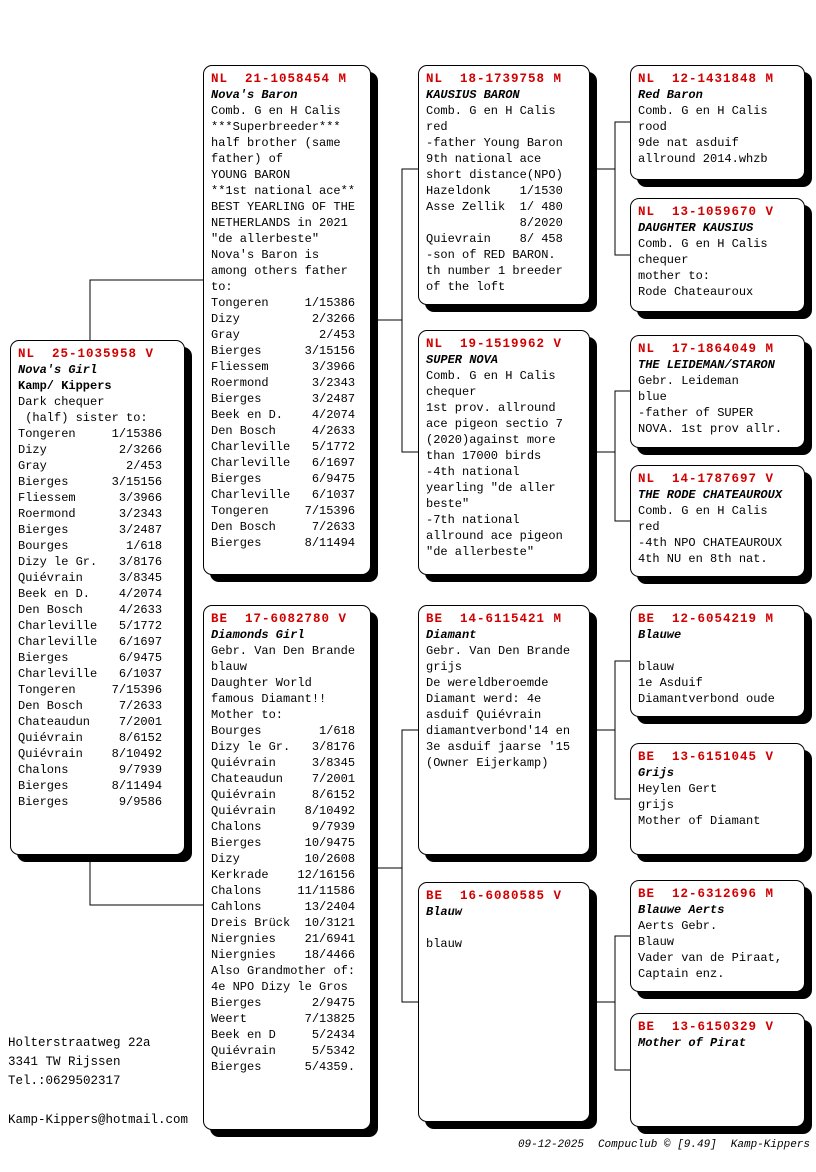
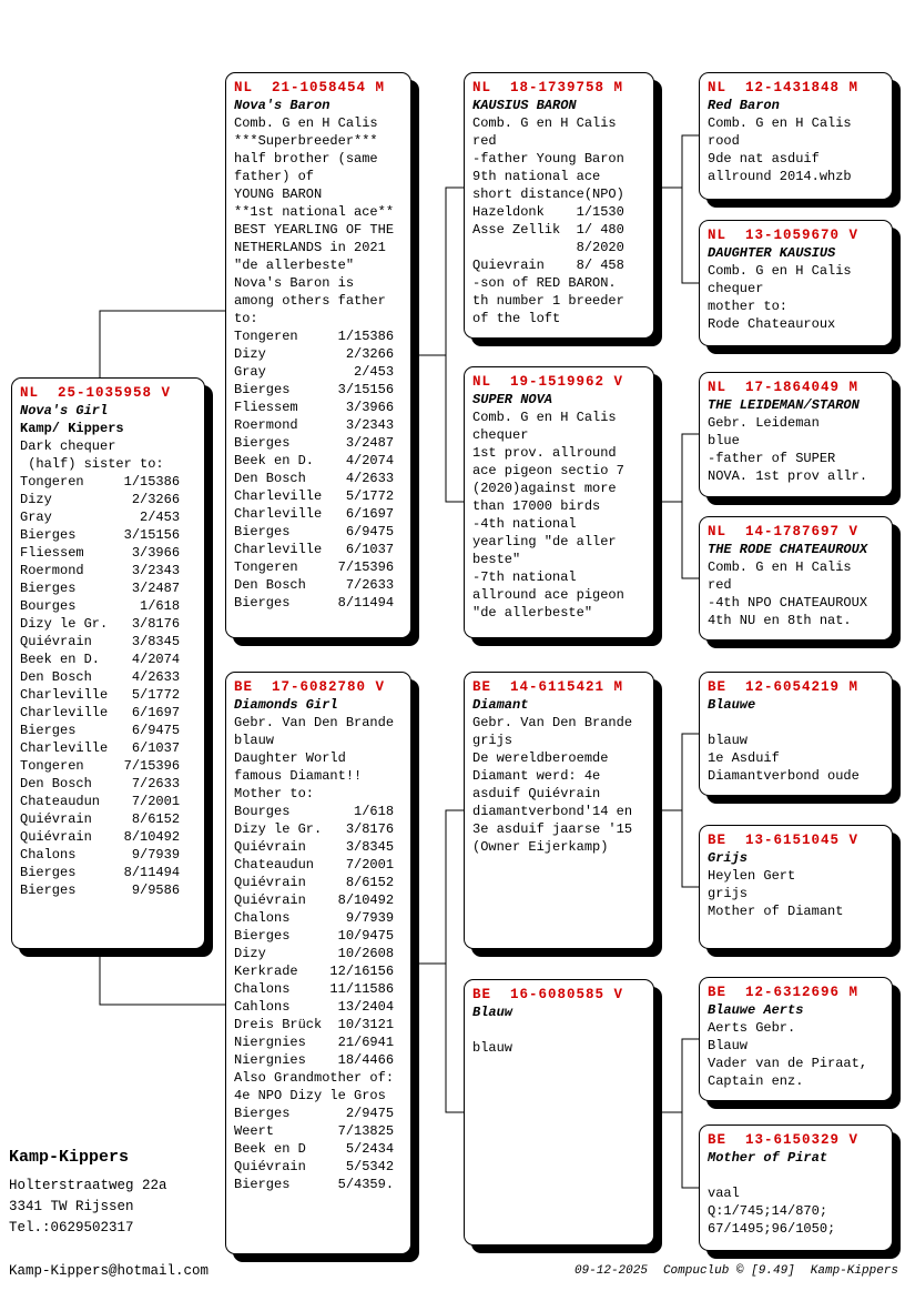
  NL 25-1035958 V
  Nova's Girl
  Kamp/ Kippers
  Dark chequer
  (half) sister to:
  Tongeren 1/15386
  Dizy 2/3266
  Gray 2/453
  Bierges 3/15156
  Fliessem 3/3966
  Roermond 3/2343
  Bierges 3/2487
  Bourges 1/618
  Dizy le Gr. 3/8176
  Quiévrain 3/8345
  Beek en D. 4/2074
  Den Bosch 4/2633
  Charleville 5/1772
  Charleville 6/1697
  Bierges 6/9475
  Charleville 6/1037
  Tongeren 7/15396
  Den Bosch 7/2633
  Chateaudun 7/2001
  Quiévrain 8/6152
  Quiévrain 8/10492
  Chalons 9/7939
  Bierges 8/11494
  Bierges 9/9586
  NL 21-1058454 M
  Nova's Baron
  Comb. G en H Calis
  ***Superbreeder***
  half brother (same
  father) of
  YOUNG BARON
  **1st national ace**
  BEST YEARLING OF THE
  NETHERLANDS in 2021
  "de allerbeste"
  Nova's Baron is
  among others father
  to:
  Tongeren 1/15386
  Dizy 2/3266
  Gray 2/453
  Bierges 3/15156
  Fliessem 3/3966
  Roermond 3/2343
  Bierges 3/2487
  Beek en D. 4/2074
  Den Bosch 4/2633
  Charleville 5/1772
  Charleville 6/1697
  Bierges 6/9475
  Charleville 6/1037
  Tongeren 7/15396
  Den Bosch 7/2633
  Bierges 8/11494
  BE 17-6082780 V
  Diamonds Girl
  Gebr. Van Den Brande
  blauw
  Daughter World
  famous Diamant!!
  Mother to:
  Bourges 1/618
  Dizy le Gr. 3/8176
  Quiévrain 3/8345
  Chateaudun 7/2001
  Quiévrain 8/6152
  Quiévrain 8/10492
  Chalons 9/7939
  Bierges 10/9475
  Dizy 10/2608
  Kerkrade 12/16156
  Chalons 11/11586
  Cahlons 13/2404
  Dreis Brück 10/3121
  Niergnies 21/6941
  Niergnies 18/4466
  Also Grandmother of:
  4e NPO Dizy le Gros
  Bierges 2/9475
  Weert 7/13825
  Beek en D 5/2434
  Quiévrain 5/5342
  Bierges 5/4359.
  NL 18-1739758 M
  KAUSIUS BARON
  Comb. G en H Calis
  red
  -father Young Baron
  9th national ace
  short distance(NPO)
  Hazeldonk 1/1530
  Asse Zellik 1/ 480
  8/2020
  Quievrain 8/ 458
  -son of RED BARON.
  th number 1 breeder
  of the loft
  NL 19-1519962 V
  SUPER NOVA
  Comb. G en H Calis
  chequer
  1st prov. allround
  ace pigeon sectio 7
  (2020)against more
  than 17000 birds
  -4th national
  yearling "de aller
  beste"
  -7th national
  allround ace pigeon
  "de allerbeste"
  BE 14-6115421 M
  Diamant
  Gebr. Van Den Brande
  grijs
  De wereldberoemde
  Diamant werd: 4e
  asduif Quiévrain
  diamantverbond'14 en
  3e asduif jaarse '15
  (Owner Eijerkamp)
  BE 16-6080585 V
  Blauw
  blauw
  NL 12-1431848 M
  Red Baron
  Comb. G en H Calis
  rood
  9de nat asduif
  allround 2014.whzb
  NL 13-1059670 V
  DAUGHTER KAUSIUS
  Comb. G en H Calis
  chequer
  mother to:
  Rode Chateauroux
  NL 17-1864049 M
  THE LEIDEMAN/STARON
  Gebr. Leideman
  blue
  -father of SUPER
  NOVA. 1st prov allr.
  NL 14-1787697 V
  THE RODE CHATEAUROUX
  Comb. G en H Calis
  red
  -4th NPO CHATEAUROUX
  4th NU en 8th nat.
  BE 12-6054219 M
  Blauwe
  blauw
  1e Asduif
  Diamantverbond oude
  BE 13-6151045 V
  Grijs
  Heylen Gert
  grijs
  Mother of Diamant
  BE 12-6312696 M
  Blauwe Aerts
  Aerts Gebr.
  Blauw
  Vader van de Piraat,
  Captain enz.
  BE 13-6150329 V
  Mother of Pirat
+ vaal
+ Q:1/745;14/870;
+ 67/1495;96/1050;
+ Kamp-Kippers
  Holterstraatweg 22a
  3341 TW Rijssen
  Tel.:0629502317
  Kamp-Kippers@hotmail.com
  09-12-2025 Compuclub © [9.49] Kamp-Kippers
